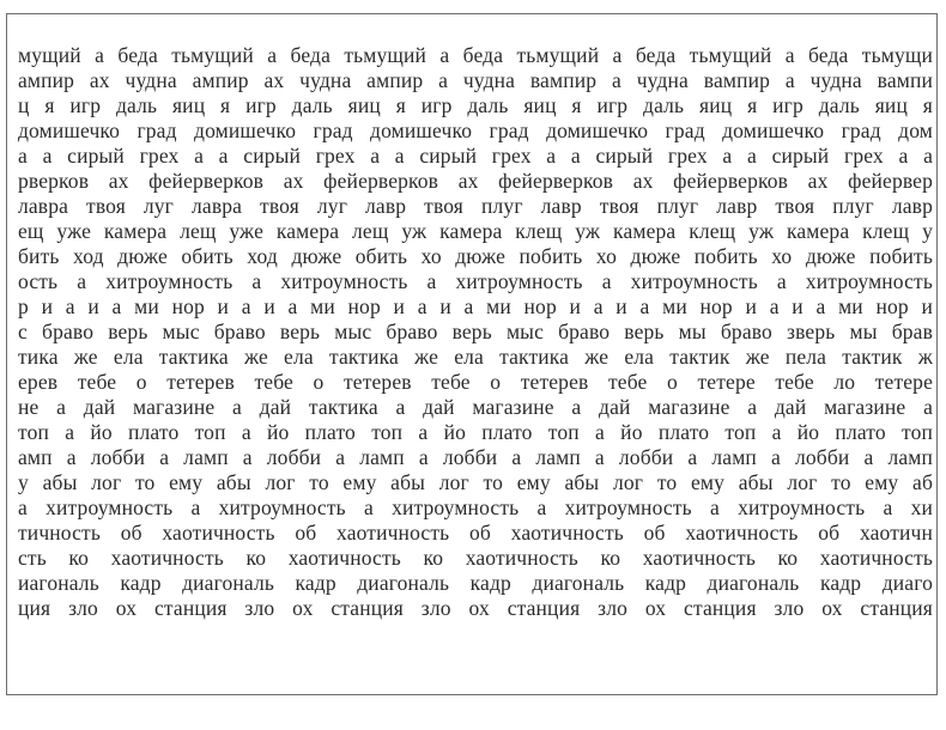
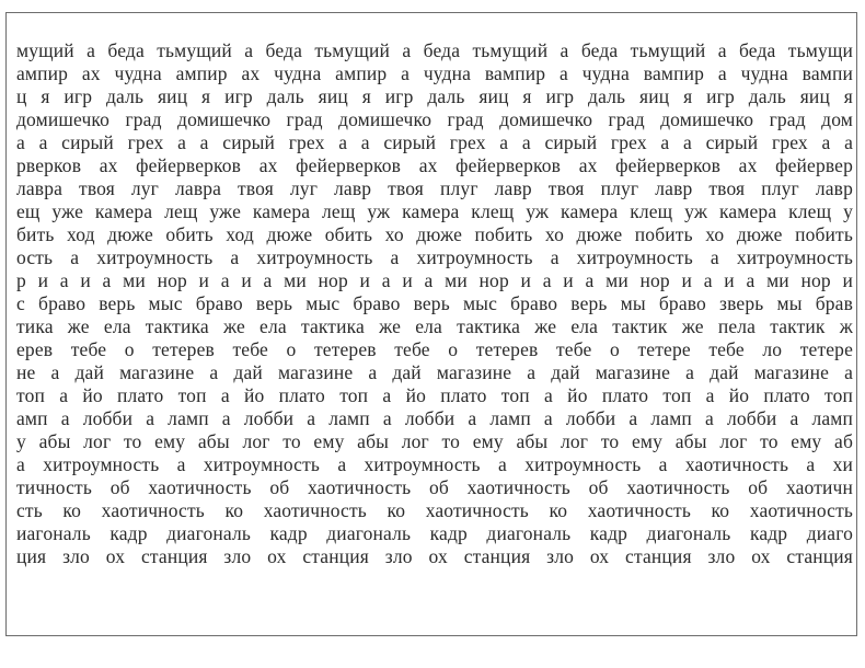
  мущий а беда тьмущий а беда тьмущий а беда тьмущий а беда тьмущий а беда тьмущи
  ампир ах чудна ампир ах чудна ампир а чудна вампир а чудна вампир а чудна вампи
  ц я игр даль яиц я игр даль яиц я игр даль яиц я игр даль яиц я игр даль яиц я
  домишечко град домишечко град домишечко град домишечко град домишечко град дом
  а а сирый грех а а сирый грех а а сирый грех а а сирый грех а а сирый грех а а
  рверков ах фейерверков ах фейерверков ах фейерверков ах фейерверков ах фейервер
  лавра твоя луг лавра твоя луг лавр твоя плуг лавр твоя плуг лавр твоя плуг лавр
  ещ уже камера лещ уже камера лещ уж камера клещ уж камера клещ уж камера клещ у
  бить ход дюже обить ход дюже обить хо дюже побить хо дюже побить хо дюже побить
  ость а хитроумность а хитроумность а хитроумность а хитроумность а хитроумность
  р и а и а ми нор и а и а ми нор и а и а ми нор и а и а ми нор и а и а ми нор и
  с браво верь мыс браво верь мыс браво верь мыс браво верь мы браво зверь мы брав
  тика же ела тактика же ела тактика же ела тактика же ела тактик же пела тактик ж
  ерев тебе о тетерев тебе о тетерев тебе о тетерев тебе о тетере тебе ло тетере
- не а дай магазине а дай тактика а дай магазине а дай магазине а дай магазине а
+ не а дай магазине а дай магазине а дай магазине а дай магазине а дай магазине а
  топ а йо плато топ а йо плато топ а йо плато топ а йо плато топ а йо плато топ
  амп а лобби а ламп а лобби а ламп а лобби а ламп а лобби а ламп а лобби а ламп
  у абы лог то ему абы лог то ему абы лог то ему абы лог то ему абы лог то ему аб
- а хитроумность а хитроумность а хитроумность а хитроумность а хитроумность а хи
+ а хитроумность а хитроумность а хитроумность а хитроумность а хаотичность а хи
  тичность об хаотичность об хаотичность об хаотичность об хаотичность об хаотичн
  сть ко хаотичность ко хаотичность ко хаотичность ко хаотичность ко хаотичность
  иагональ кадр диагональ кадр диагональ кадр диагональ кадр диагональ кадр диаго
  ция зло ох станция зло ох станция зло ох станция зло ох станция зло ох станция
